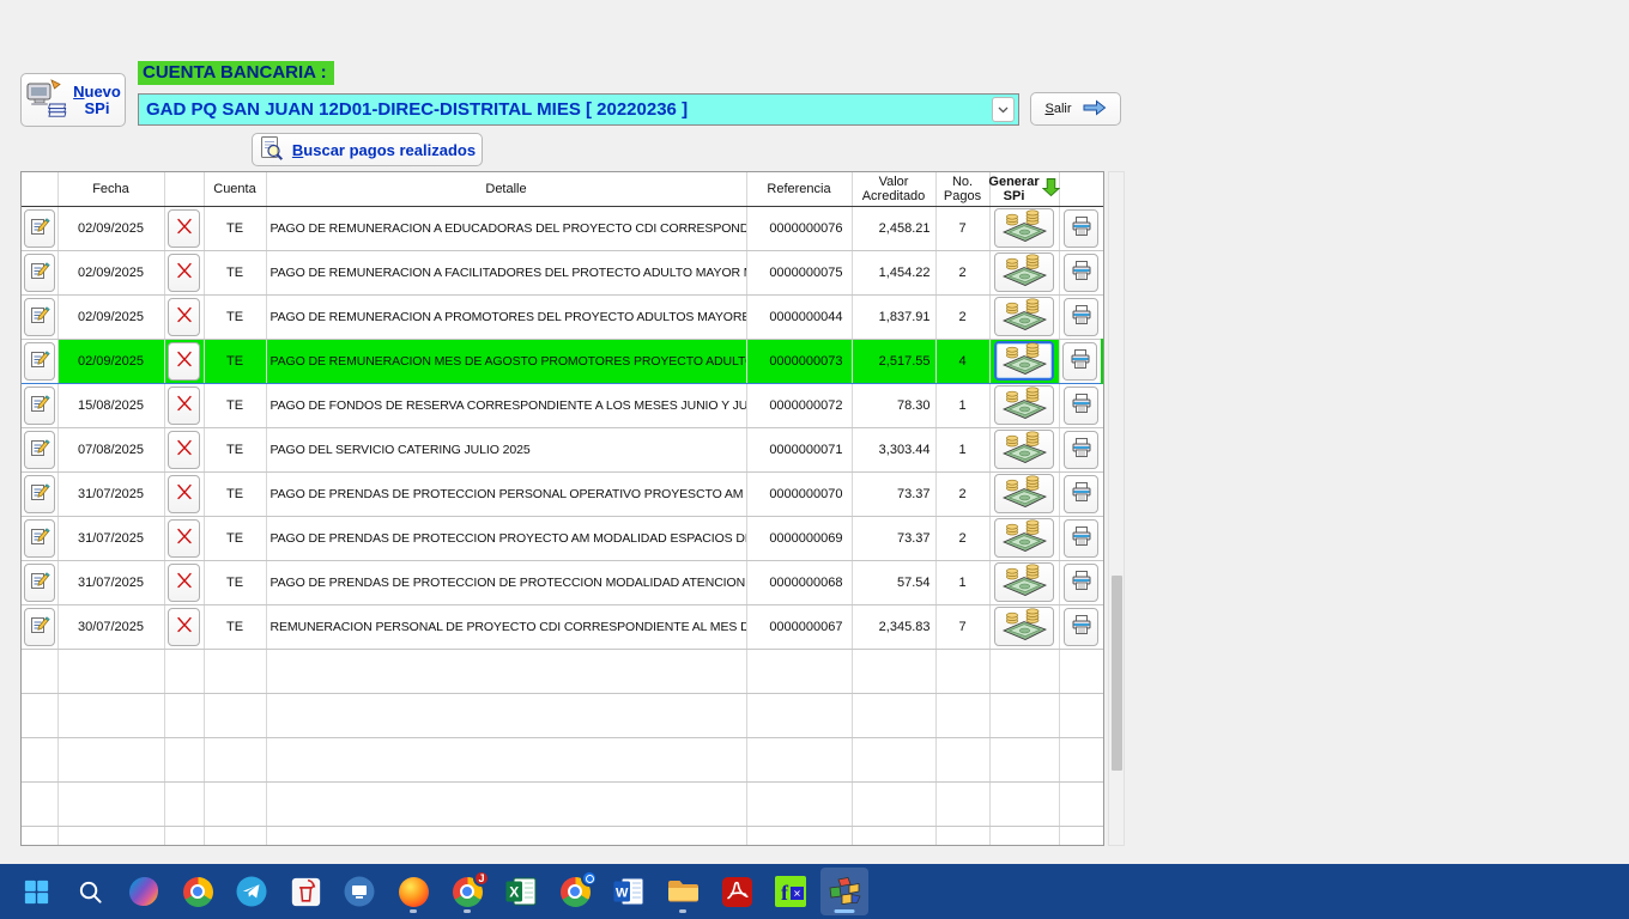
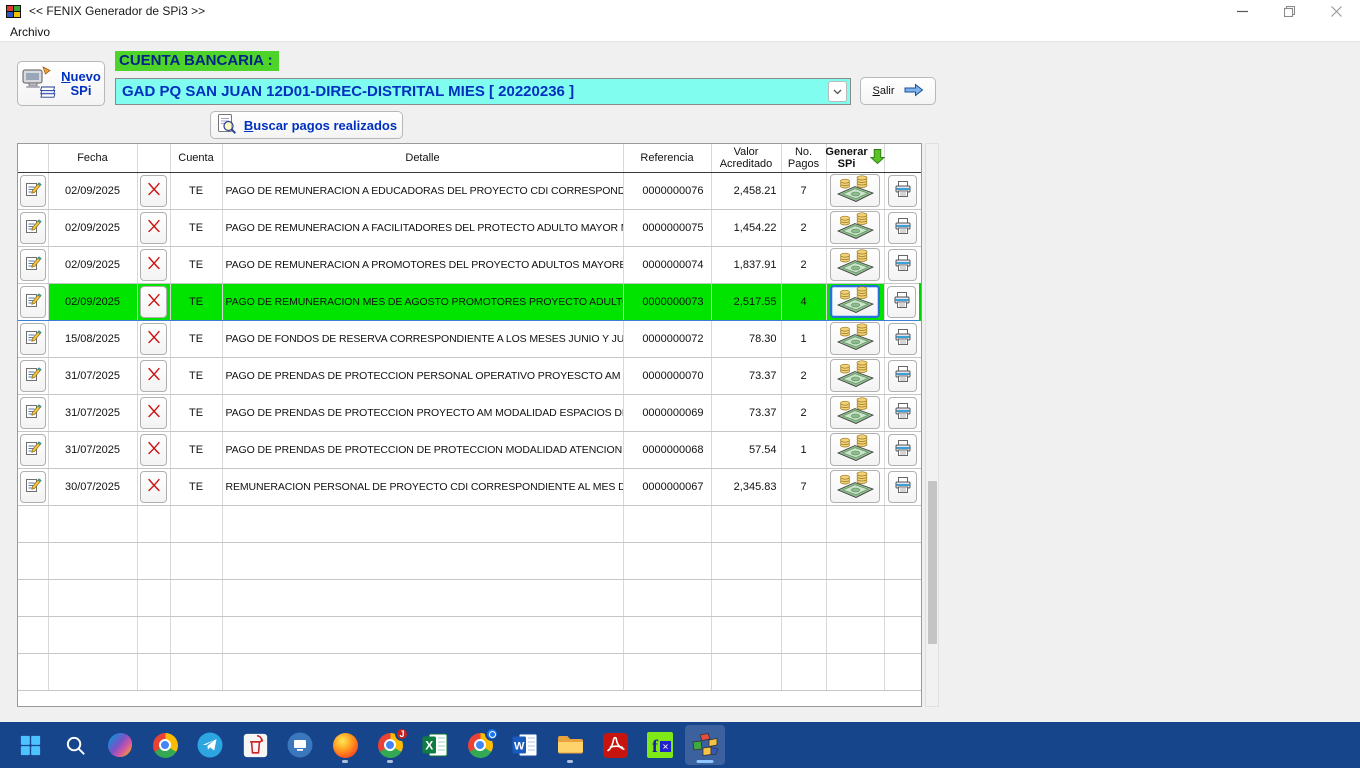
+ << FENIX Generador de SPi3 >>
+ Archivo
  Nuevo
  SPi
  CUENTA BANCARIA :
  GAD PQ SAN JUAN 12D01-DIREC-DISTRITAL MIES [ 20220236 ]
  Salir
  Buscar pagos realizados
  	Fecha		Cuenta	Detalle	Referencia	ValorAcreditado	No.Pagos	GenerarSPi
  	02/09/2025		TE	PAGO DE REMUNERACION A EDUCADORAS DEL PROYECTO CDI CORRESPOND	0000000076	2,458.21	7
  	02/09/2025		TE	PAGO DE REMUNERACION A FACILITADORES DEL PROTECTO ADULTO MAYOR	0000000075	1,454.22	2
- 	02/09/2025		TE	PAGO DE REMUNERACION A PROMOTORES DEL PROYECTO ADULTOS MAYORE	0000000044	1,837.91	2
+ 	02/09/2025		TE	PAGO DE REMUNERACION A PROMOTORES DEL PROYECTO ADULTOS MAYORE	0000000074	1,837.91	2
  	02/09/2025		TE	PAGO DE REMUNERACION MES DE AGOSTO PROMOTORES PROYECTO ADULT	0000000073	2,517.55	4
  	15/08/2025		TE	PAGO DE FONDOS DE RESERVA CORRESPONDIENTE A LOS MESES JUNIO Y JU	0000000072	78.30	1
- 	07/08/2025		TE	PAGO DEL SERVICIO CATERING JULIO 2025	0000000071	3,303.44	1
  	31/07/2025		TE	PAGO DE PRENDAS DE PROTECCION PERSONAL OPERATIVO PROYESCTO AM	0000000070	73.37	2
  	31/07/2025		TE	PAGO DE PRENDAS DE PROTECCION PROYECTO AM MODALIDAD ESPACIOS D	0000000069	73.37	2
  	31/07/2025		TE	PAGO DE PRENDAS DE PROTECCION DE PROTECCION MODALIDAD ATENCION	0000000068	57.54	1
  	30/07/2025		TE	REMUNERACION PERSONAL DE PROYECTO CDI CORRESPONDIENTE AL MES D	0000000067	2,345.83	7
  J
  X
  W
  f
  ✕
